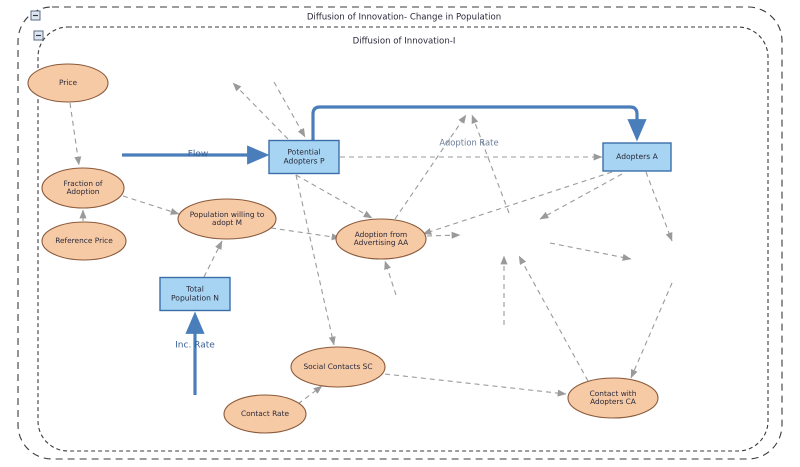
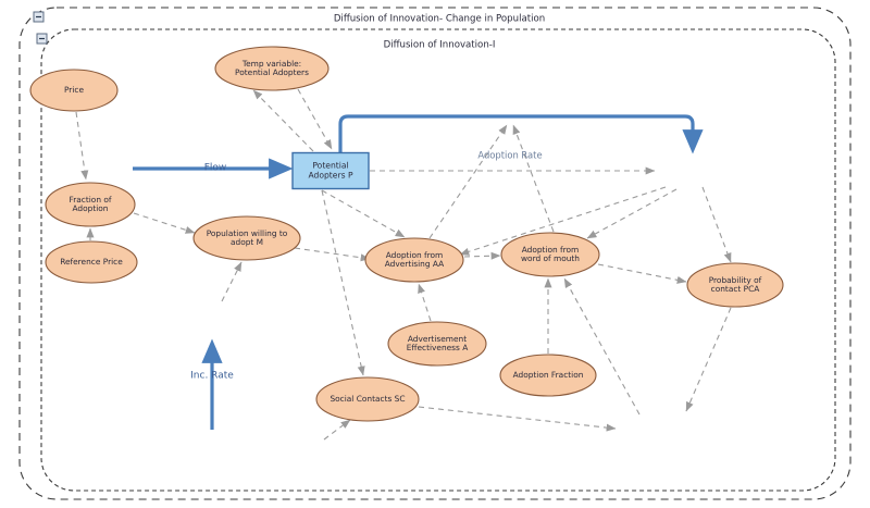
  Diffusion of Innovation- Change in Population
  Diffusion of Innovation-I
  Inc. Rate
  Flow
  Potential Adopters P
- Adopters A
- Total Population N
  Price
+ Temp variable: Potential Adopters
  Fraction of Adoption
  Reference Price
  Population willing to adopt M
  Adoption from Advertising AA
+ Adoption from word of mouth
+ Probability of contact PCA
+ Advertisement Effectiveness A
+ Adoption Fraction
  Social Contacts SC
- Contact Rate
- Contact with Adopters CA
  Adoption Rate
